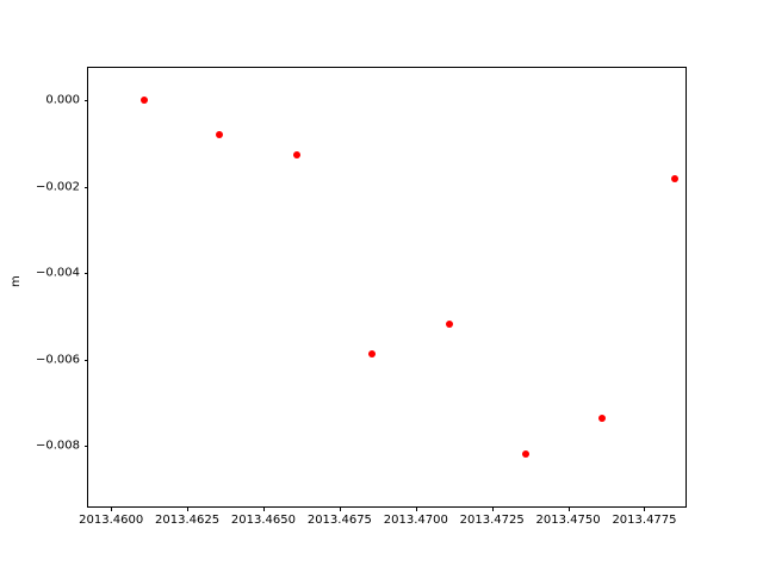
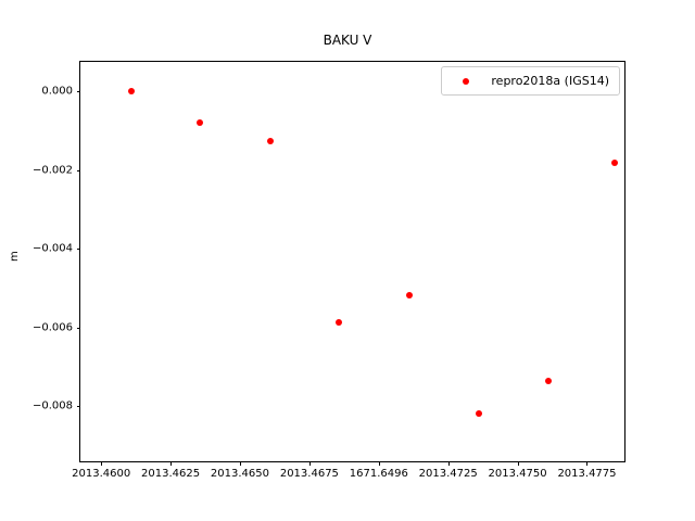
+ BAKU V
+ repro2018a (IGS14)
  0.000
  −0.002
  −0.004
  −0.006
  −0.008
  2013.4600
  2013.4625
  2013.4650
  2013.4675
- 2013.4700
+ 1671.6496
  2013.4725
  2013.4750
  2013.4775
